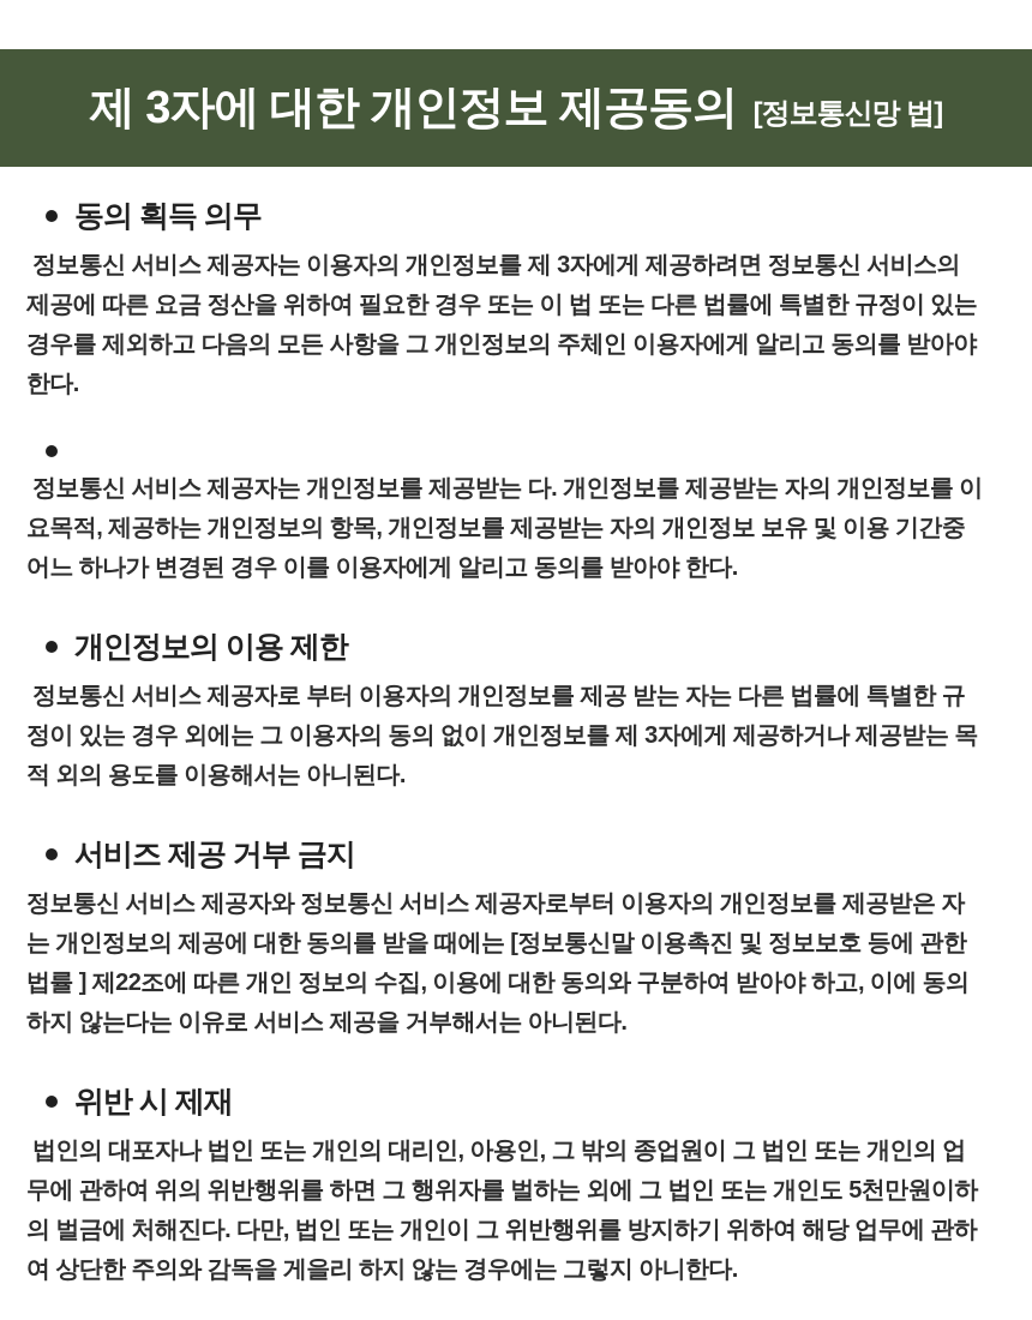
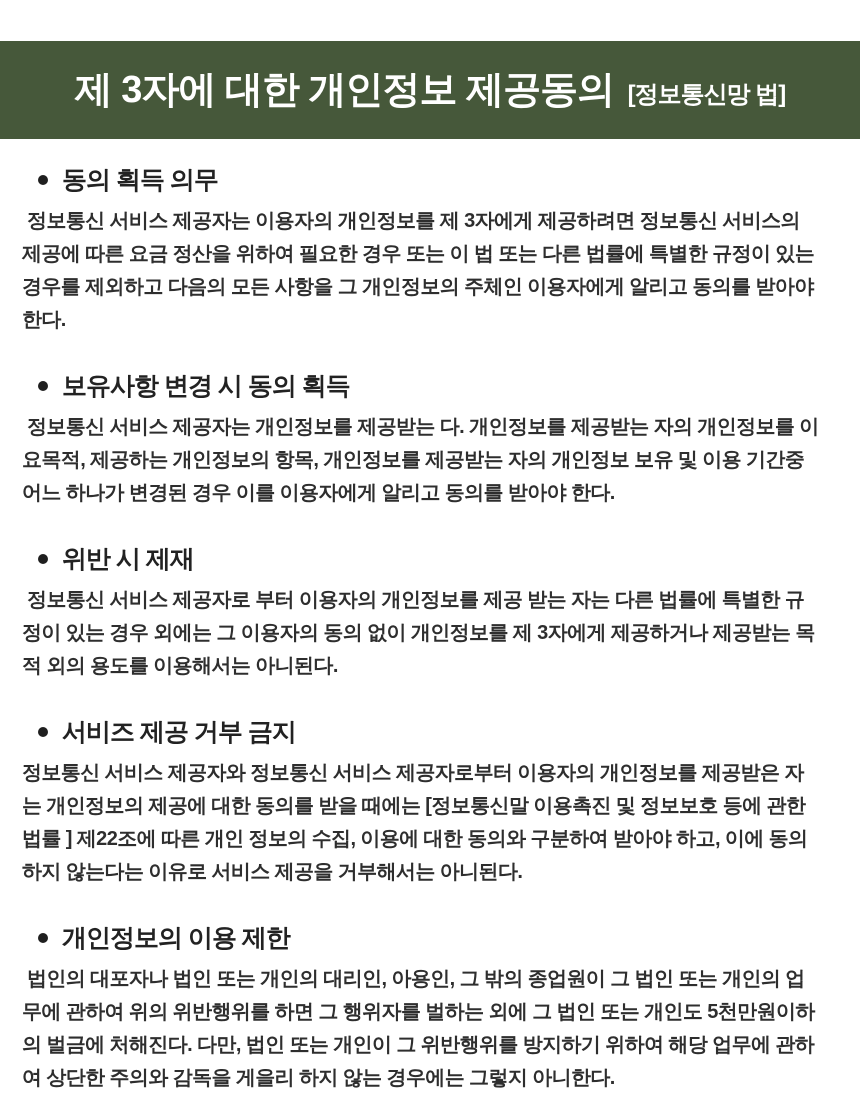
  제 3자에 대한 개인정보 제공동의 [정보통신망 법]
  동의 획득 의무
  정보통신 서비스 제공자는 이용자의 개인정보를 제 3자에게 제공하려면 정보통신 서비스의
  제공에 따른 요금 정산을 위하여 필요한 경우 또는 이 법 또는 다른 법률에 특별한 규정이 있는
  경우를 제외하고 다음의 모든 사항을 그 개인정보의 주체인 이용자에게 알리고 동의를 받아야
  한다.
+ 보유사항 변경 시 동의 획득
  정보통신 서비스 제공자는 개인정보를 제공받는 다. 개인정보를 제공받는 자의 개인정보를 이
  요목적, 제공하는 개인정보의 항목, 개인정보를 제공받는 자의 개인정보 보유 및 이용 기간중
  어느 하나가 변경된 경우 이를 이용자에게 알리고 동의를 받아야 한다.
- 개인정보의 이용 제한
+ 위반 시 제재
  정보통신 서비스 제공자로 부터 이용자의 개인정보를 제공 받는 자는 다른 법률에 특별한 규
  정이 있는 경우 외에는 그 이용자의 동의 없이 개인정보를 제 3자에게 제공하거나 제공받는 목
  적 외의 용도를 이용해서는 아니된다.
  서비즈 제공 거부 금지
  정보통신 서비스 제공자와 정보통신 서비스 제공자로부터 이용자의 개인정보를 제공받은 자
  는 개인정보의 제공에 대한 동의를 받을 때에는 [정보통신말 이용촉진 및 정보보호 등에 관한
  법률 ] 제22조에 따른 개인 정보의 수집, 이용에 대한 동의와 구분하여 받아야 하고, 이에 동의
  하지 않는다는 이유로 서비스 제공을 거부해서는 아니된다.
- 위반 시 제재
+ 개인정보의 이용 제한
  법인의 대포자나 법인 또는 개인의 대리인, 아용인, 그 밖의 종업원이 그 법인 또는 개인의 업
  무에 관하여 위의 위반행위를 하면 그 행위자를 벌하는 외에 그 법인 또는 개인도 5천만원이하
  의 벌금에 처해진다. 다만, 법인 또는 개인이 그 위반행위를 방지하기 위하여 해당 업무에 관하
  여 상단한 주의와 감독을 게을리 하지 않는 경우에는 그렇지 아니한다.
